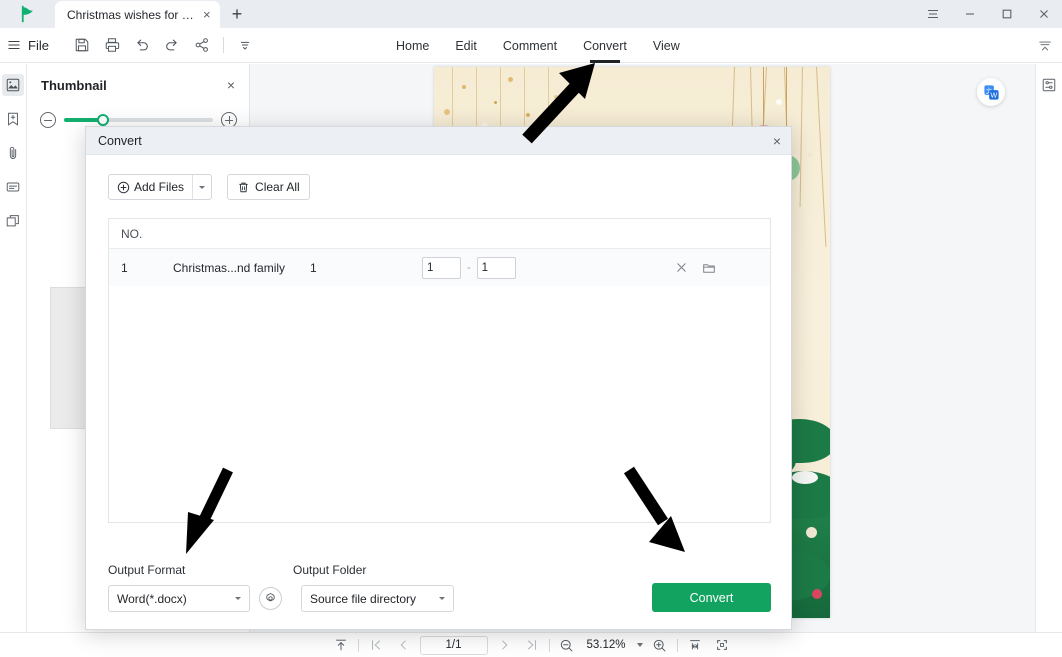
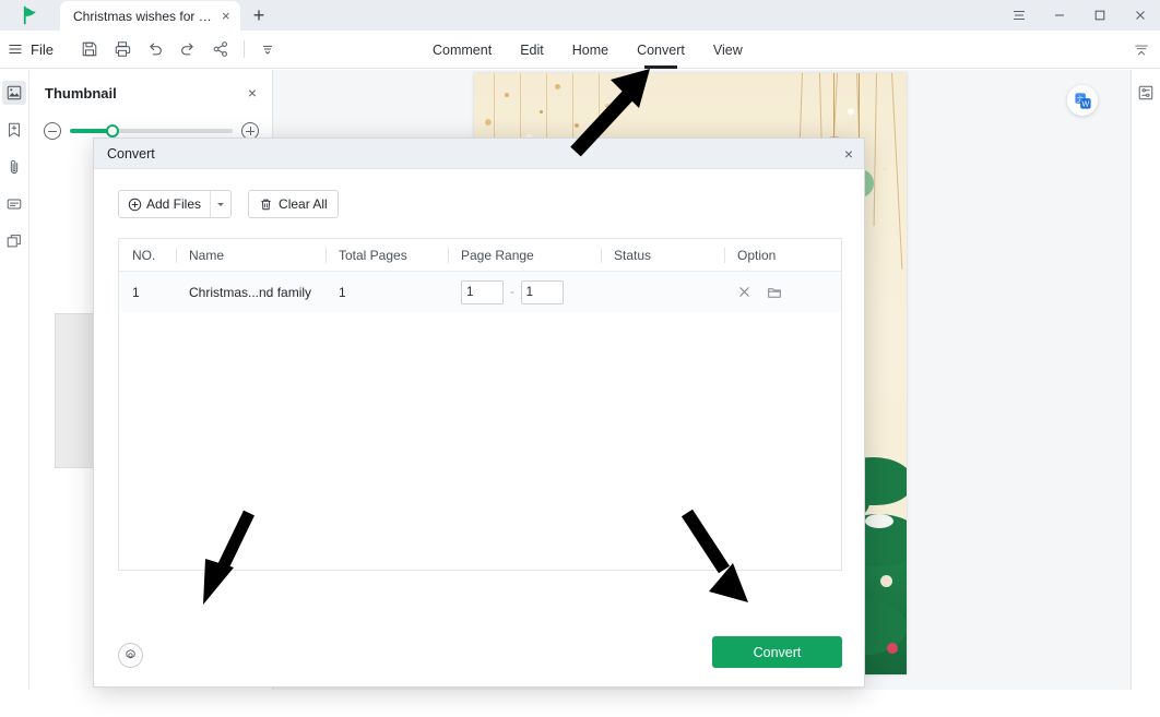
  Christmas wishes for fri
  ×
  +
  File
- Home
+ Comment
  Edit
- Comment
+ Home
  Convert
  View
  Thumbnail
  ×
  W
- 1/1
- 53.12%
  Convert
  ×
  Add Files
  Clear All
  NO.
+ Name
+ Total Pages
+ Page Range
+ Status
+ Option
  1
  Christmas...nd family
  1
  1
  -
  1
- Output Format
- Output Folder
- Word(*.docx)
- Source file directory
  Convert
